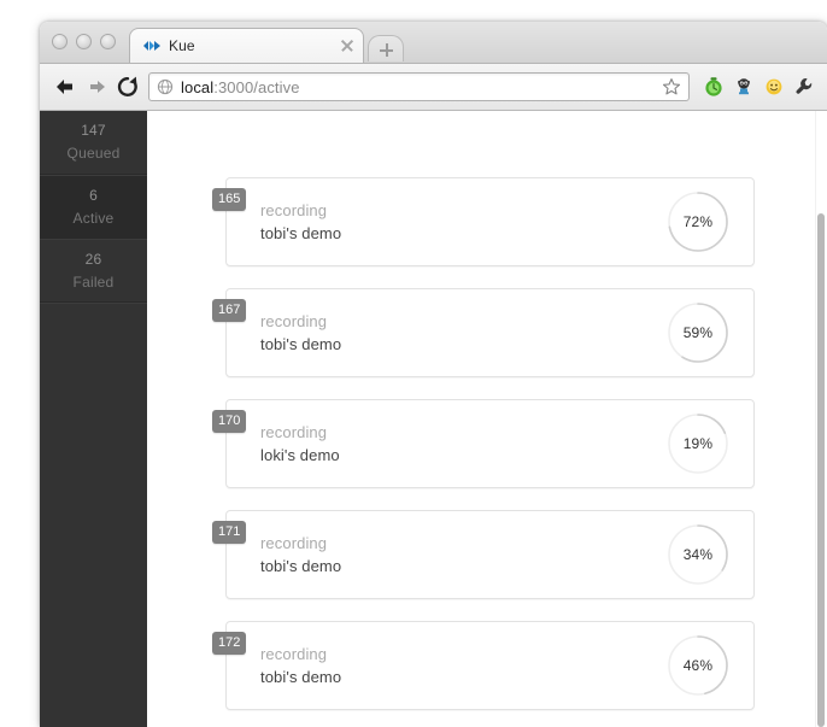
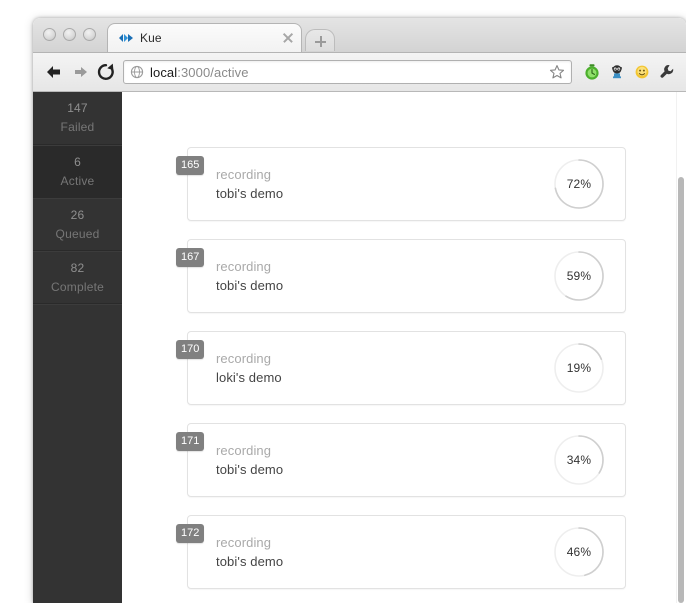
  Kue
  local:3000/active
  147
- Queued
+ Failed
  6
  Active
  26
- Failed
+ Queued
+ 82
+ Complete
  165
  recording
  tobi's demo
  72%
  167
  recording
  tobi's demo
  59%
  170
  recording
  loki's demo
  19%
  171
  recording
  tobi's demo
  34%
  172
  recording
  tobi's demo
  46%
